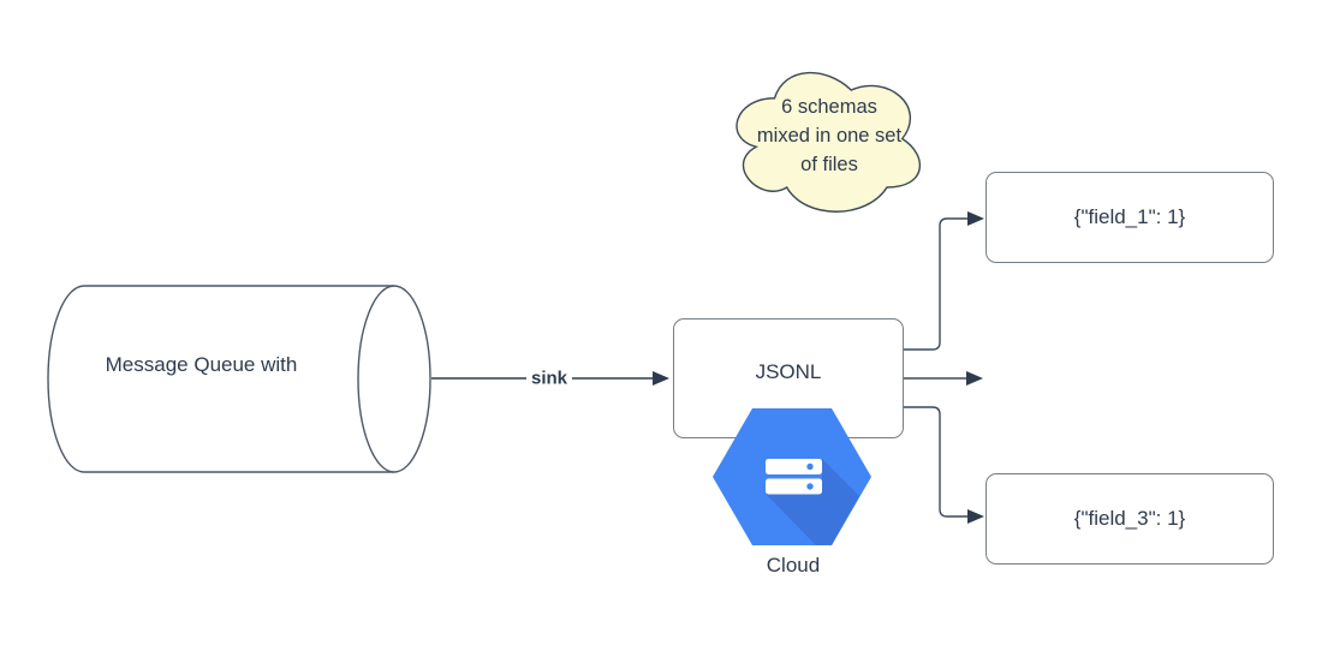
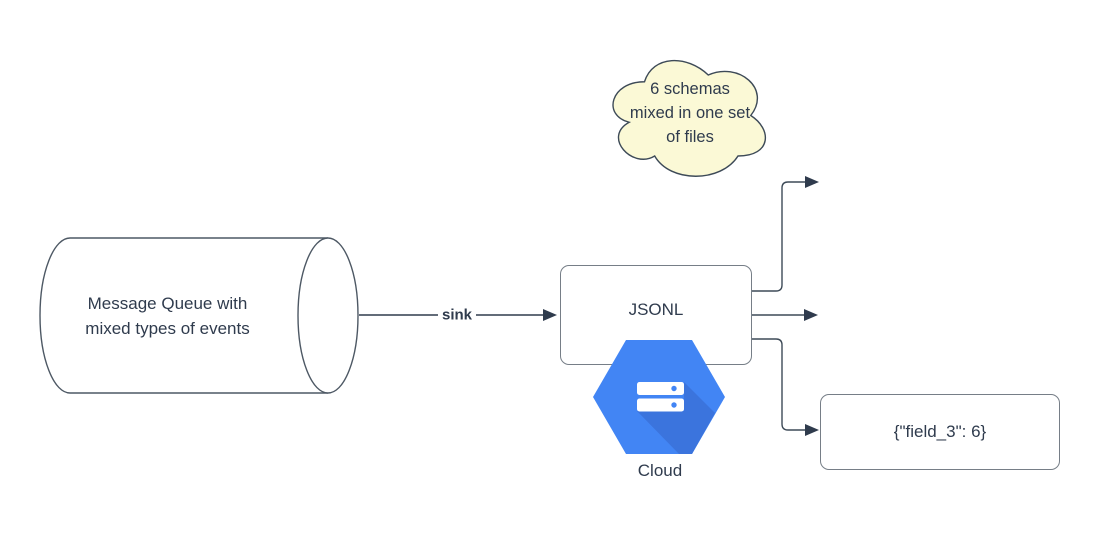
  JSONL
- {"field_1": 1}
- {"field_3": 1}
+ {"field_3": 6}
  Message Queue with
+ mixed types of events
  sink
  6 schemas
  mixed in one set
  of files
  Cloud
